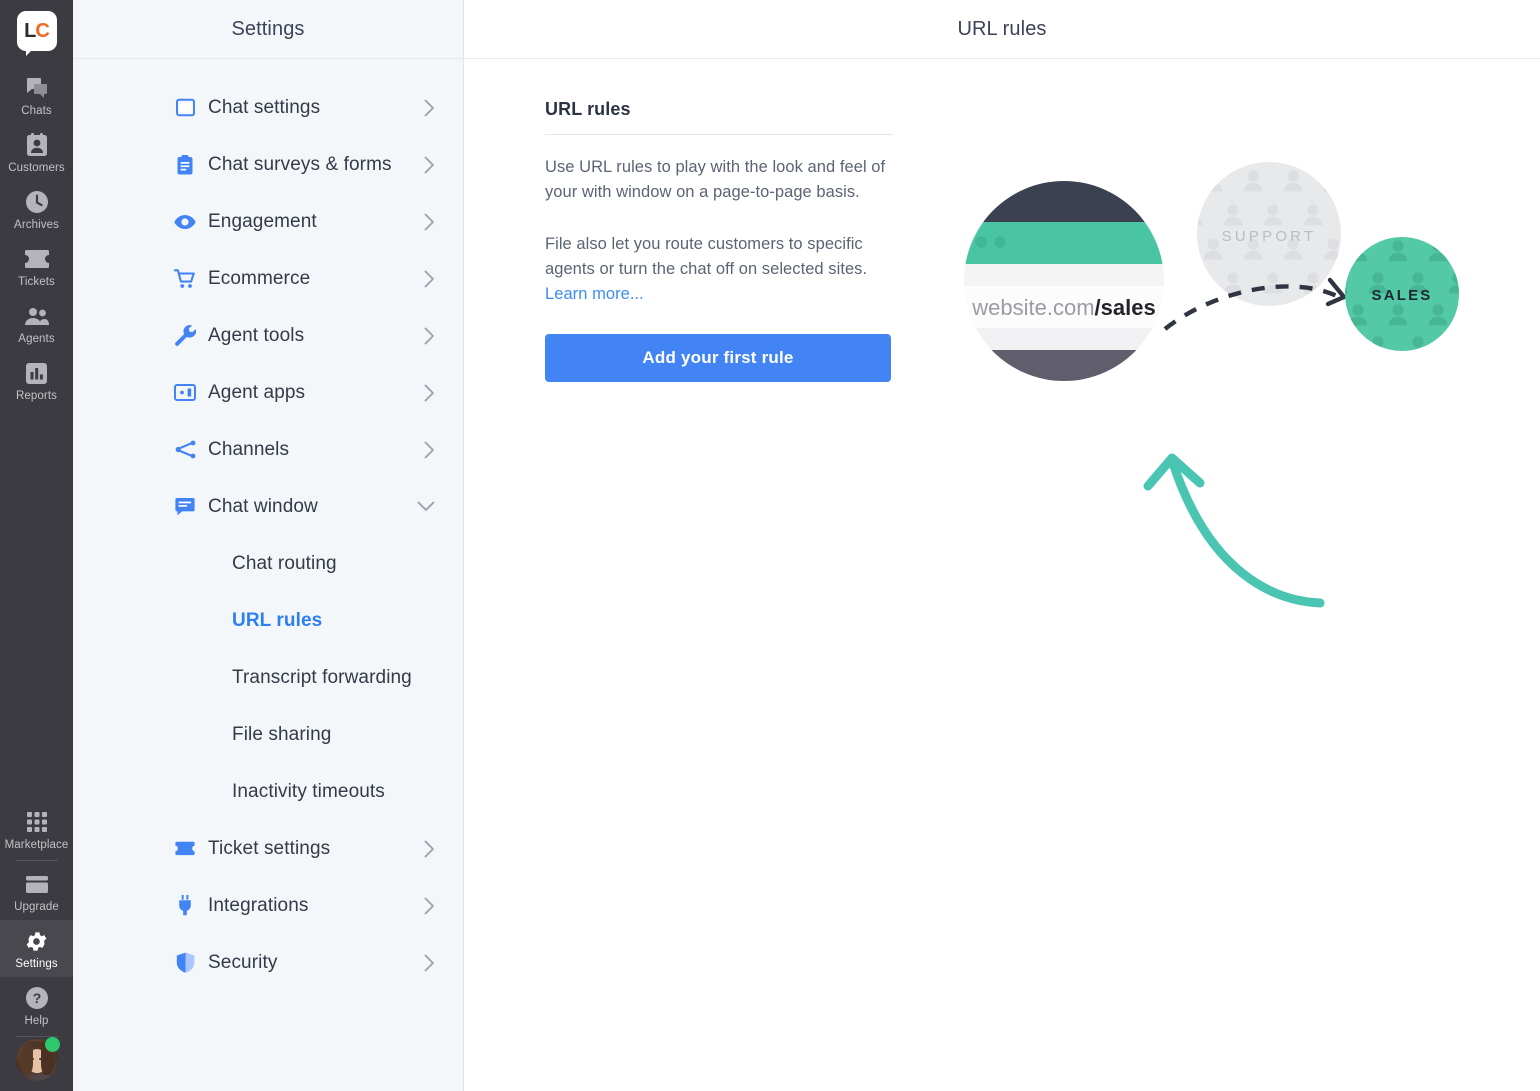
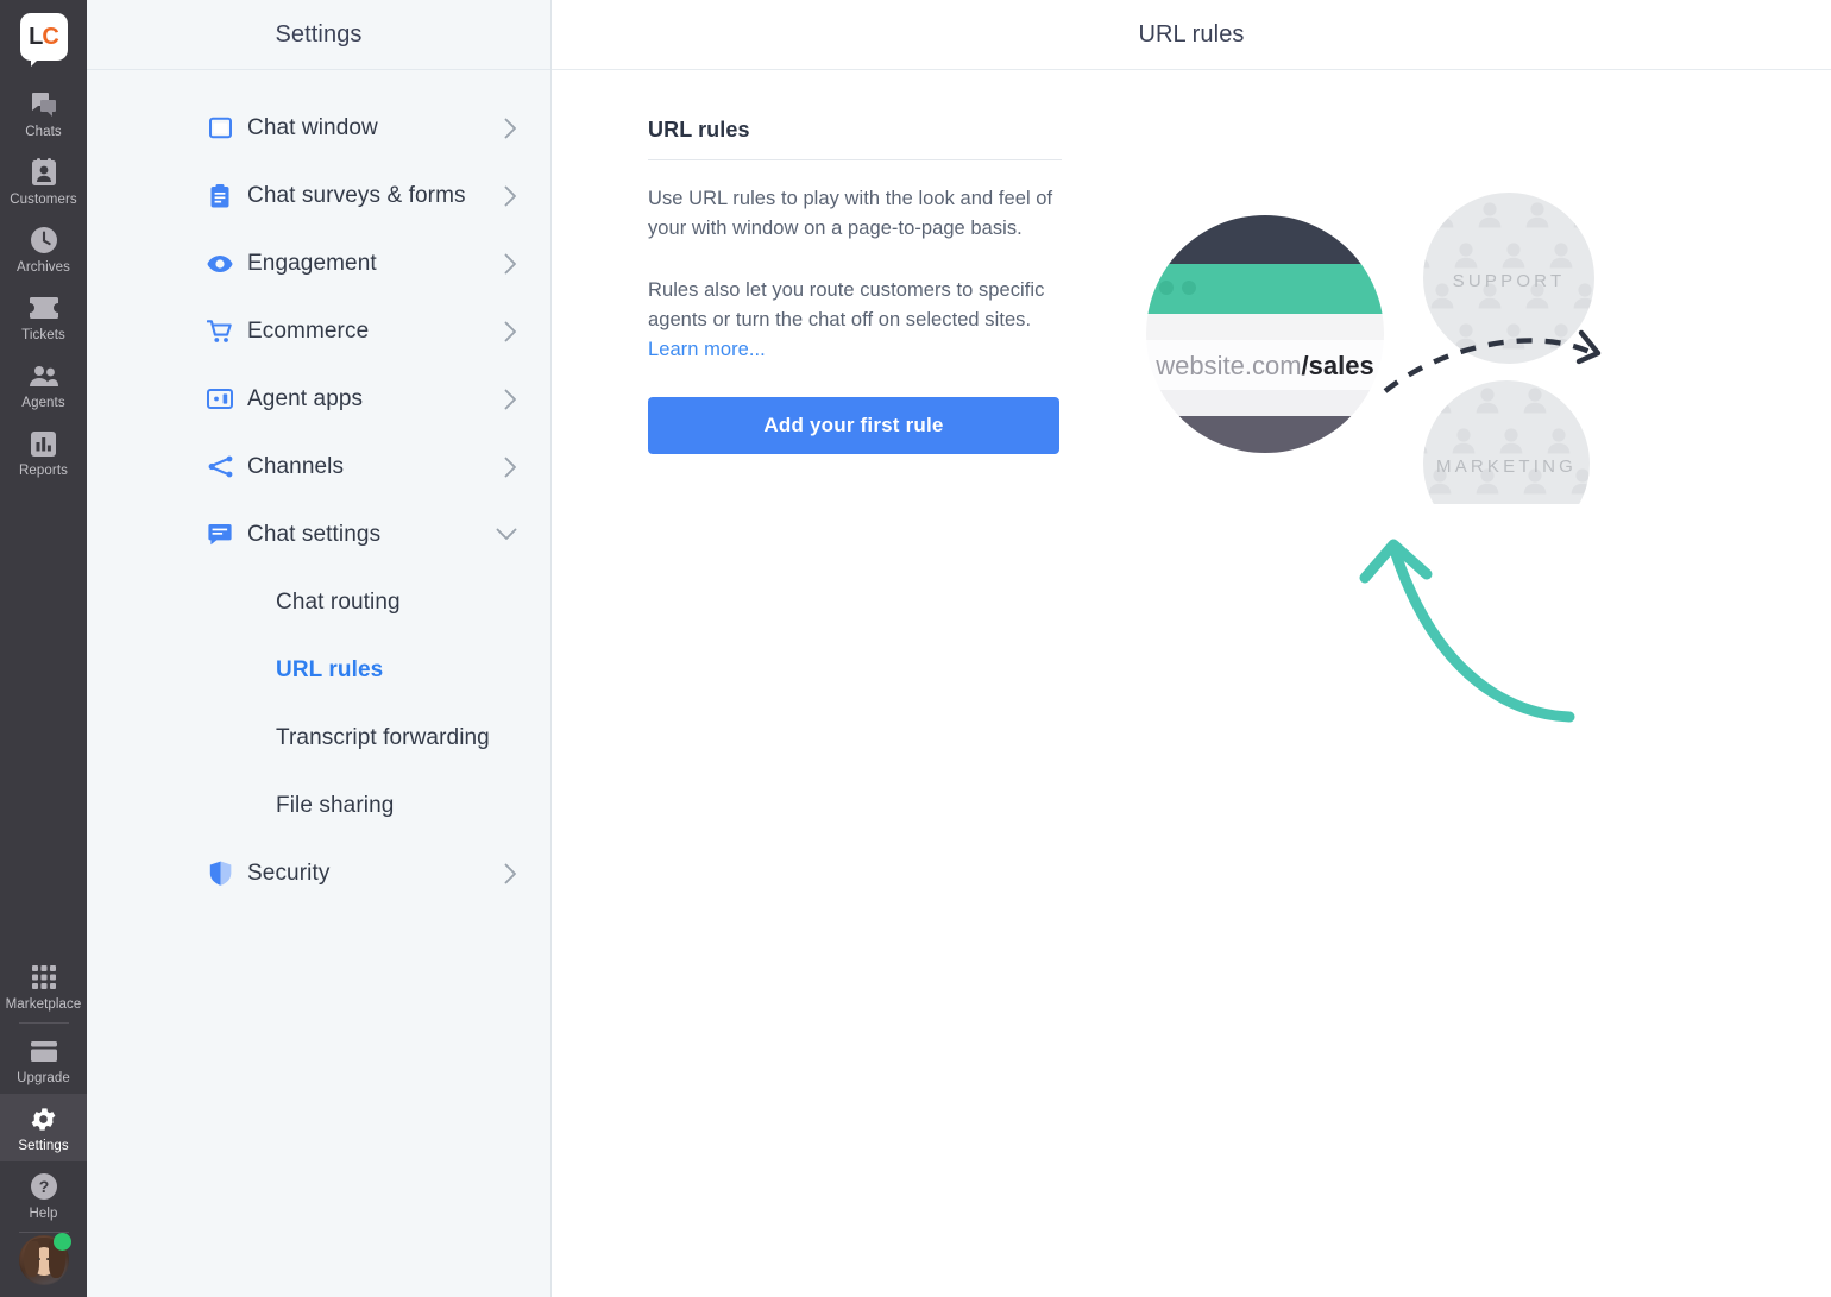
  L
  C
  Chats
  Customers
  Archives
  Tickets
  Agents
  Reports
  Marketplace
  Upgrade
  Settings
  ?
  Help
  Settings
- Chat settings
+ Chat window
  Chat surveys & forms
  Engagement
  Ecommerce
- Agent tools
  Agent apps
  Channels
- Chat window
+ Chat settings
  Chat routing
  URL rules
  Transcript forwarding
  File sharing
- Inactivity timeouts
- Ticket settings
- Integrations
  Security
  URL rules
  URL rules
  Use URL rules to play with the look and feel of your with window on a page-to-page basis.
- File also let you route customers to specific agents or turn the chat off on selected sites. Learn more...
+ Rules also let you route customers to specific agents or turn the chat off on selected sites. Learn more...
  Add your first rule
  SUPPORT
+ MARKETING
  website.com/sales
- SALES
